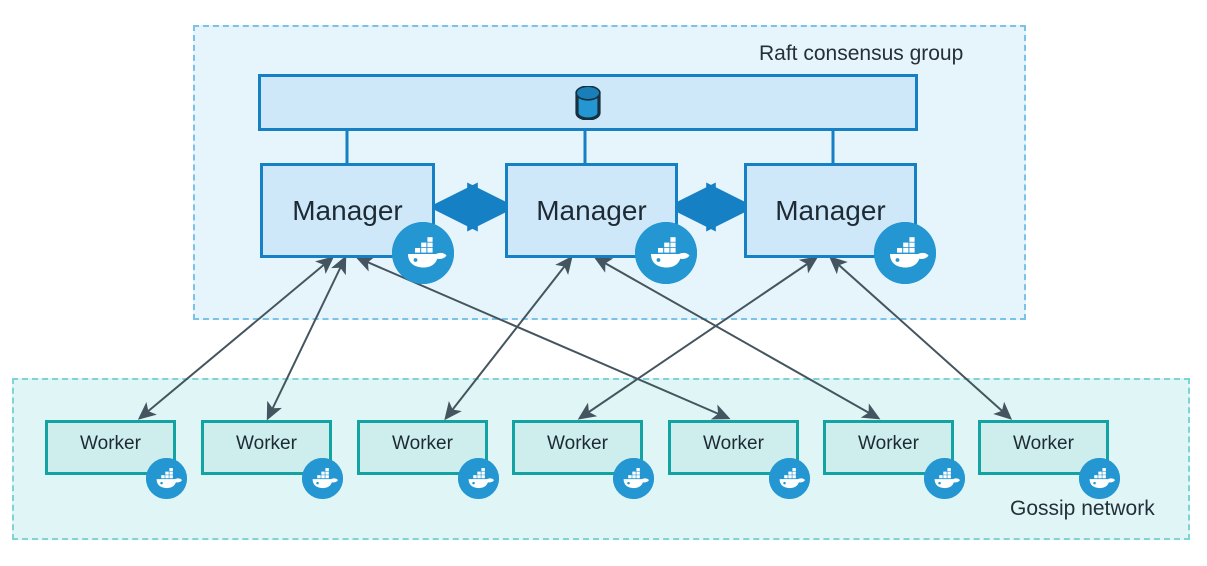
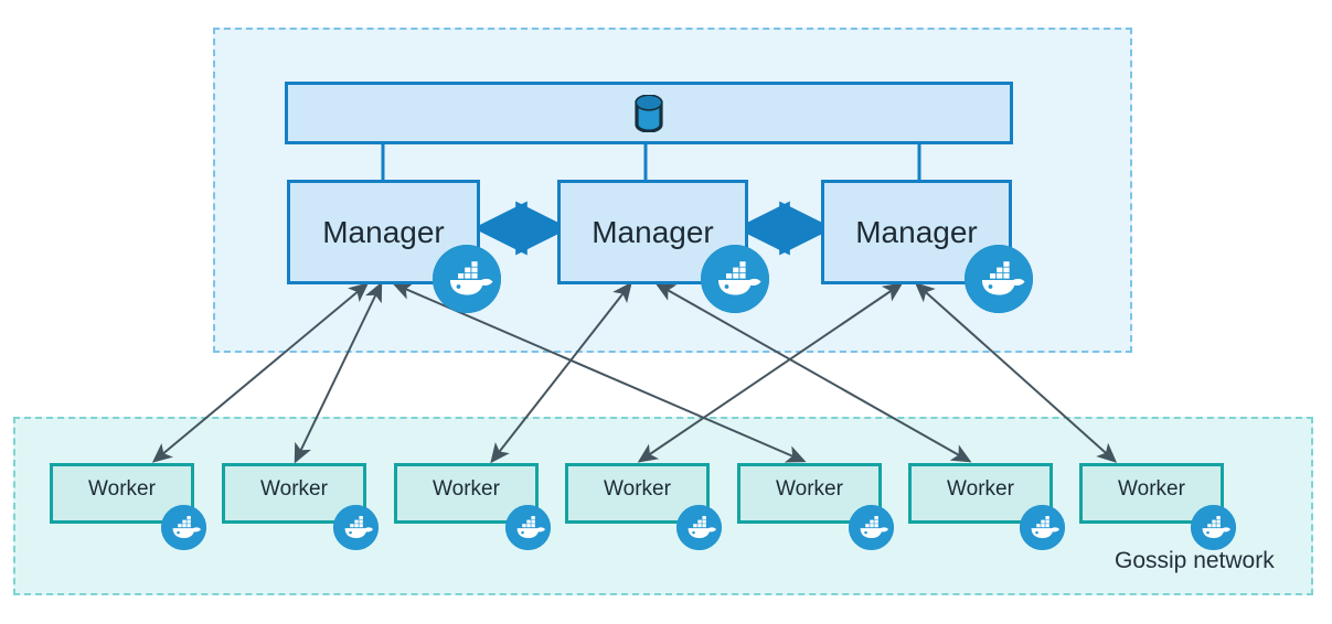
- Raft consensus group
  Gossip network
  Manager
  Manager
  Manager
  Worker
  Worker
  Worker
  Worker
  Worker
  Worker
  Worker
